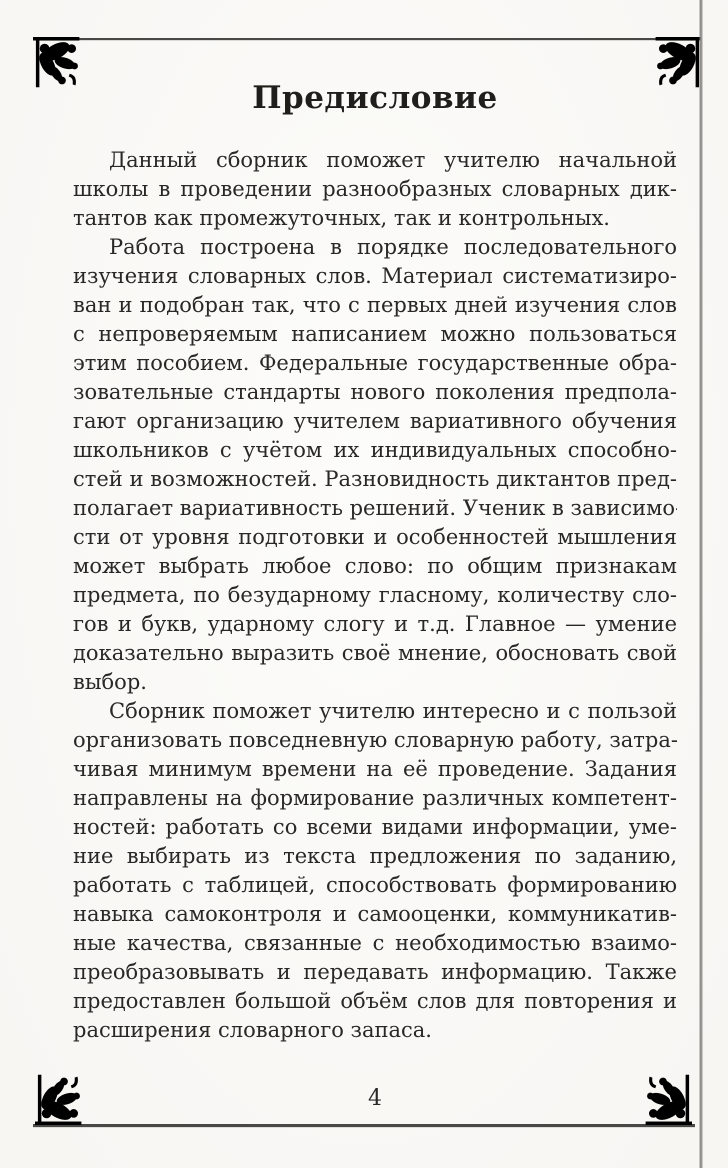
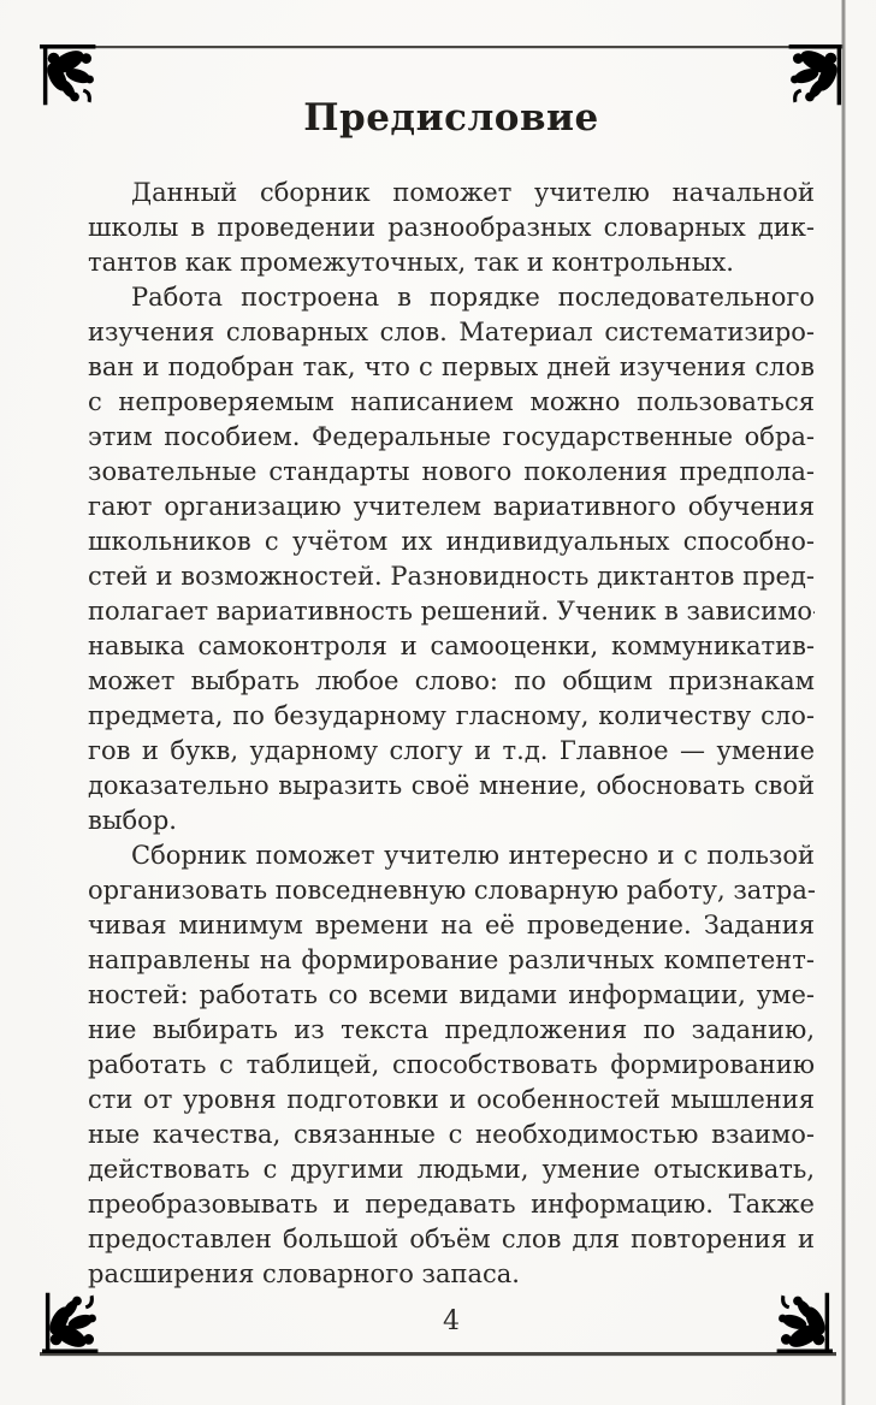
  Предисловие
  Данный сборник поможет учителю начальной
  школы в проведении разнообразных словарных дик-
  тантов как промежуточных, так и контрольных.
  Работа построена в порядке последовательного
  изучения словарных слов. Материал систематизиро-
  ван и подобран так, что с первых дней изучения слов
  с непроверяемым написанием можно пользоваться
  этим пособием. Федеральные государственные обра-
  зовательные стандарты нового поколения предпола-
  гают организацию учителем вариативного обучения
  школьников с учётом их индивидуальных способно-
  стей и возможностей. Разновидность диктантов пред-
  полагает вариативность решений. Ученик в зависимо
- сти от уровня подготовки и особенностей мышления
+ навыка самоконтроля и самооценки, коммуникатив-
  может выбрать любое слово: по общим признакам
  предмета, по безударному гласному, количеству сло-
  гов и букв, ударному слогу и т.д. Главное — умение
  доказательно выразить своё мнение, обосновать свой
  выбор.
  Сборник поможет учителю интересно и с пользой
  организовать повседневную словарную работу, затра-
  чивая минимум времени на её проведение. Задания
  направлены на формирование различных компетент-
  ностей: работать со всеми видами информации, уме-
  ние выбирать из текста предложения по заданию,
  работать с таблицей, способствовать формированию
- навыка самоконтроля и самооценки, коммуникатив-
+ сти от уровня подготовки и особенностей мышления
  ные качества, связанные с необходимостью взаимо-
+ действовать с другими людьми, умение отыскивать,
  преобразовывать и передавать информацию. Также
  предоставлен большой объём слов для повторения и
  расширения словарного запаса.
  4
